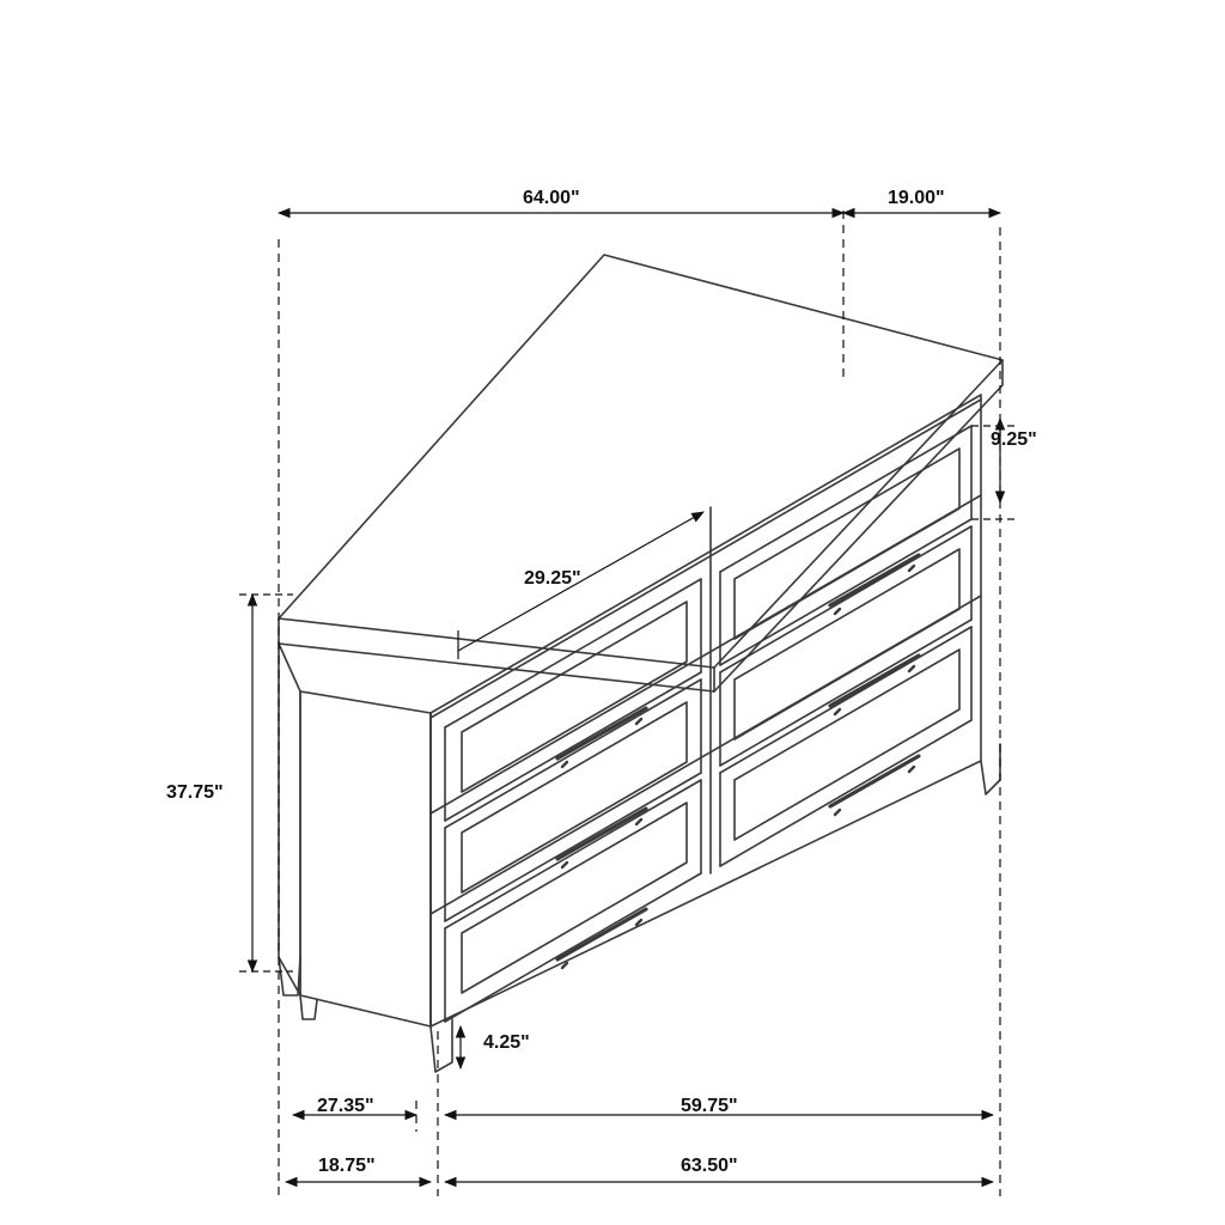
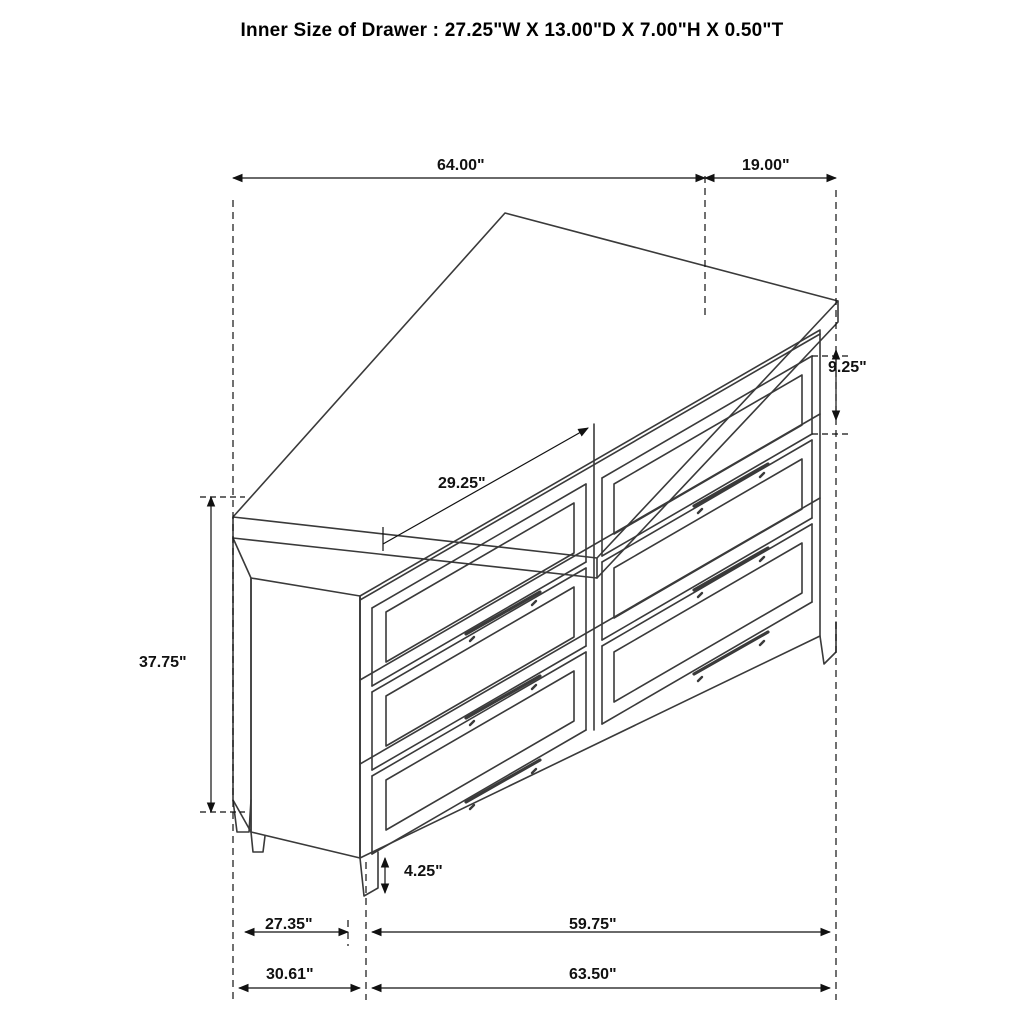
+ Inner Size of Drawer : 27.25"W X 13.00"D X 7.00"H X 0.50"T
  64.00"
  19.00"
  9.25"
  29.25"
  37.75"
  4.25"
  27.35"
  59.75"
- 18.75"
+ 30.61"
  63.50"
